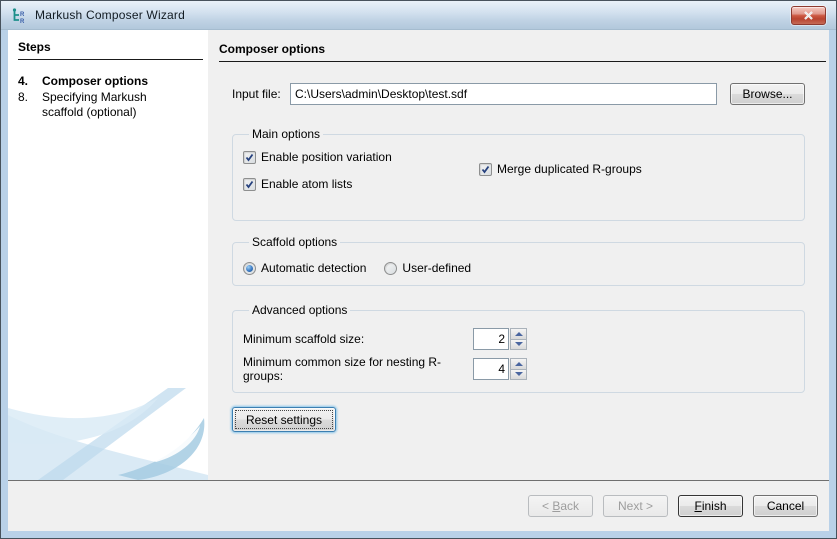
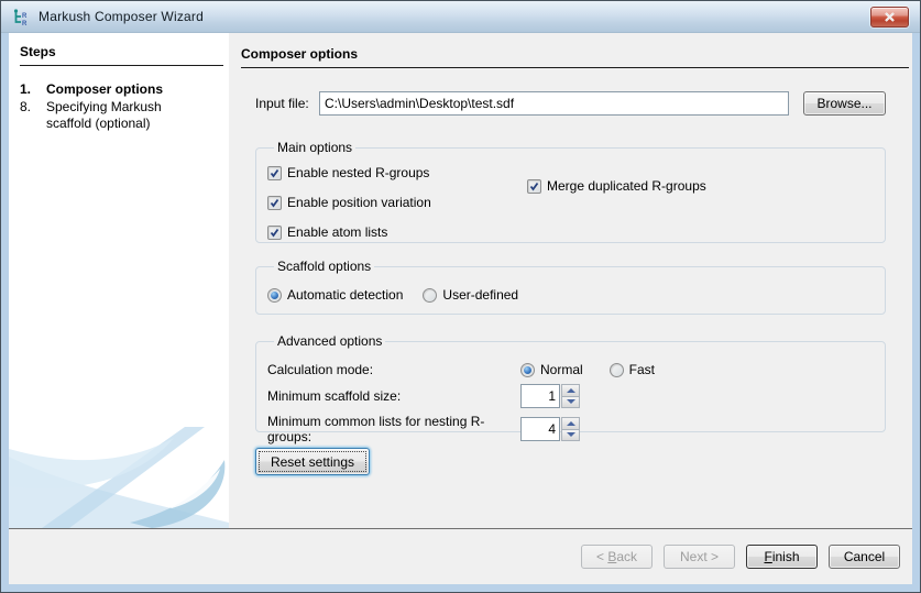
  Markush Composer Wizard
  Steps
- 4.
+ 1.
  Composer options
  8.
  Specifying Markush scaffold (optional)
  Composer options
  Input file:
  C:\Users\admin\Desktop\test.sdf
  Browse...
  Main options
+ Enable nested R-groups
  Enable position variation
  Enable atom lists
  Merge duplicated R-groups
  Scaffold options
  Automatic detection
  User-defined
  Advanced options
+ Calculation mode:
+ Normal
+ Fast
  Minimum scaffold size:
- 2
+ 1
- Minimum common size for nesting R-groups:
+ Minimum common lists for nesting R-groups:
  4
  Reset settings
  < Back
  Next >
  Finish
  Cancel
